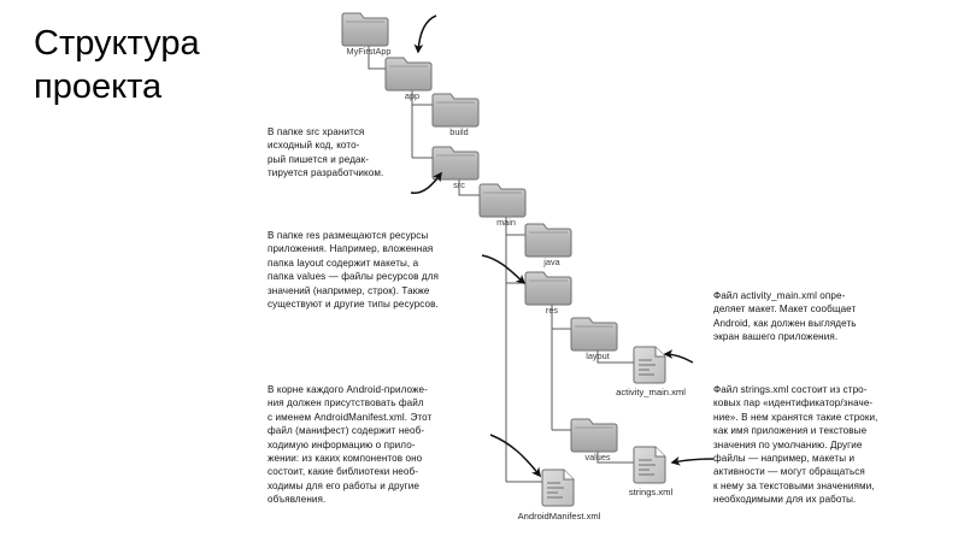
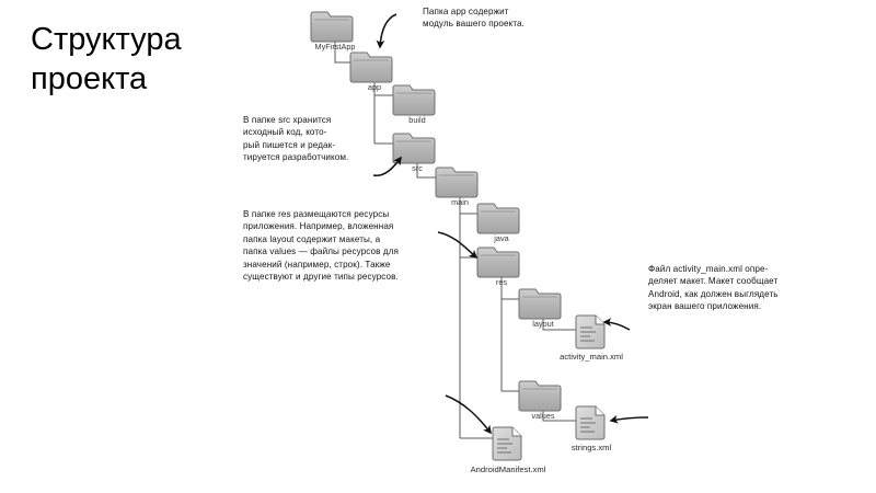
  Структура проекта
  MyFirstApp
  app
  build
  src
  main
  java
  res
  layout
  activity_main.xml
  values
  strings.xml
  AndroidManifest.xml
+ Папка app содержит
+ модуль вашего проекта.
  В папке src хранится
  исходный код, кото-
  рый пишется и редак-
  тируется разработчиком.
  В папке res размещаются ресурсы
  приложения. Например, вложенная
  папка layout содержит макеты, а
  папка values — файлы ресурсов для
  значений (например, строк). Также
  существуют и другие типы ресурсов.
- В корне каждого Android-приложе-
- ния должен присутствовать файл
- с именем AndroidManifest.xml. Этот
- файл (манифест) содержит необ-
- ходимую информацию о прило-
- жении: из каких компонентов оно
- состоит, какие библиотеки необ-
- ходимы для его работы и другие
- объявления.
  Файл activity_main.xml опре-
  деляет макет. Макет сообщает
  Android, как должен выглядеть
  экран вашего приложения.
- Файл strings.xml состоит из стро-
- ковых пар «идентификатор/значе-
- ние». В нем хранятся такие строки,
- как имя приложения и текстовые
- значения по умолчанию. Другие
- файлы — например, макеты и
- активности — могут обращаться
- к нему за текстовыми значениями,
- необходимыми для их работы.
